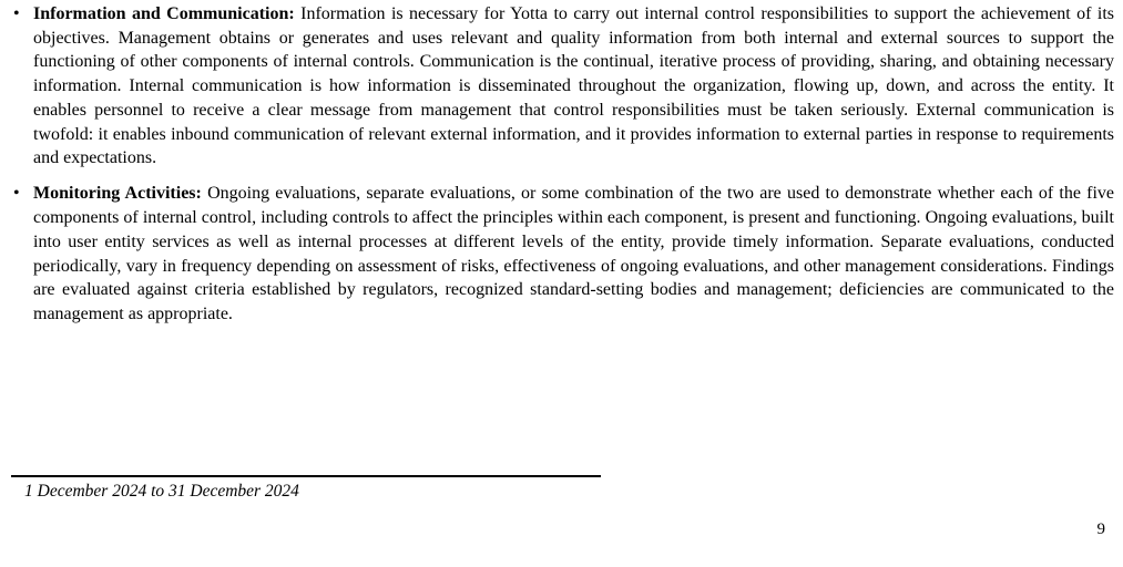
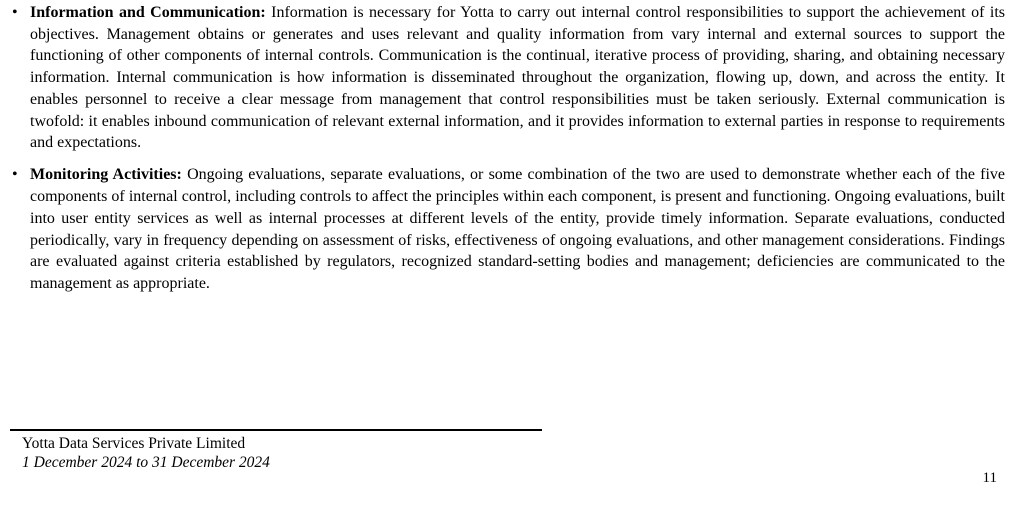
  •
- Information and Communication: Information is necessary for Yotta to carry out internal control responsibilities to support the achievement of its objectives. Management obtains or generates and uses relevant and quality information from both internal and external sources to support the functioning of other components of internal controls. Communication is the continual, iterative process of providing, sharing, and obtaining necessary information. Internal communication is how information is disseminated throughout the organization, flowing up, down, and across the entity. It enables personnel to receive a clear message from management that control responsibilities must be taken seriously. External communication is twofold: it enables inbound communication of relevant external information, and it provides information to external parties in response to requirements and expectations.
+ Information and Communication: Information is necessary for Yotta to carry out internal control responsibilities to support the achievement of its objectives. Management obtains or generates and uses relevant and quality information from vary internal and external sources to support the functioning of other components of internal controls. Communication is the continual, iterative process of providing, sharing, and obtaining necessary information. Internal communication is how information is disseminated throughout the organization, flowing up, down, and across the entity. It enables personnel to receive a clear message from management that control responsibilities must be taken seriously. External communication is twofold: it enables inbound communication of relevant external information, and it provides information to external parties in response to requirements and expectations.
  •
  Monitoring Activities: Ongoing evaluations, separate evaluations, or some combination of the two are used to demonstrate whether each of the five components of internal control, including controls to affect the principles within each component, is present and functioning. Ongoing evaluations, built into user entity services as well as internal processes at different levels of the entity, provide timely information. Separate evaluations, conducted periodically, vary in frequency depending on assessment of risks, effectiveness of ongoing evaluations, and other management considerations. Findings are evaluated against criteria established by regulators, recognized standard-setting bodies and management; deficiencies are communicated to the management as appropriate.
+ Yotta Data Services Private Limited
  1 December 2024 to 31 December 2024
- 9
+ 11
